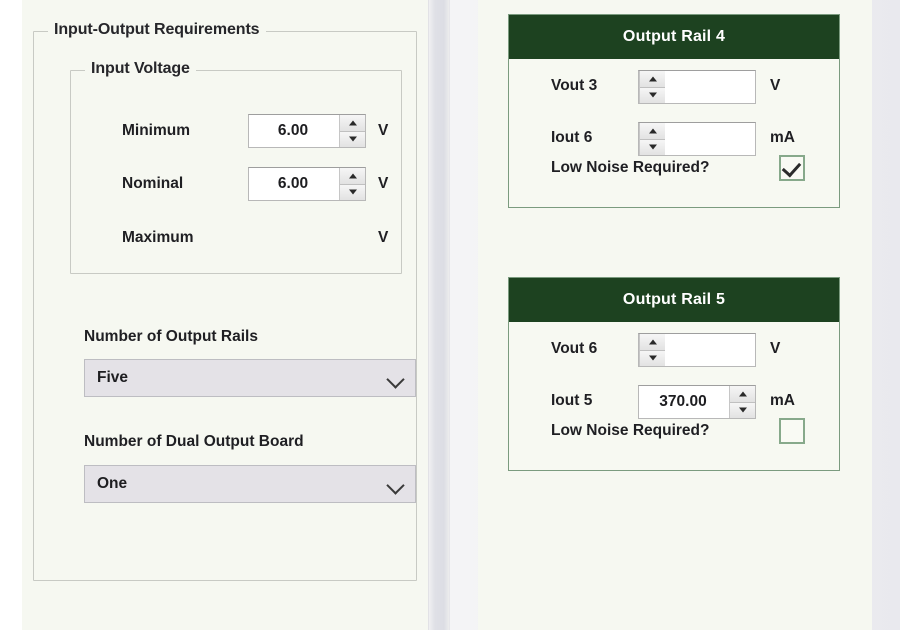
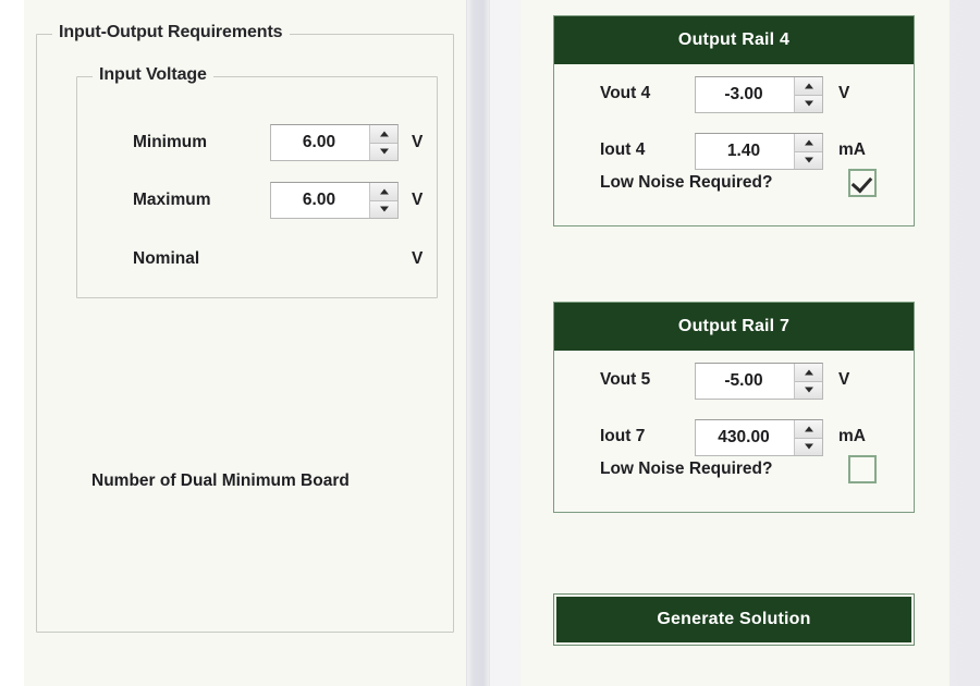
  Input-Output Requirements
  Input Voltage
  Minimum
  6.00
  V
- Nominal
+ Maximum
  6.00
  V
- Maximum
+ Nominal
  V
- Number of Output Rails
- Five
- Number of Dual Output Board
+ Number of Dual Minimum Board
- One
  Output Rail 4
- Vout 3
+ Vout 4
+ -3.00
  V
- Iout 6
+ Iout 4
+ 1.40
  mA
  Low Noise Required?
- Output Rail 5
+ Output Rail 7
- Vout 6
+ Vout 5
+ -5.00
  V
- Iout 5
+ Iout 7
- 370.00
+ 430.00
  mA
  Low Noise Required?
+ Generate Solution
